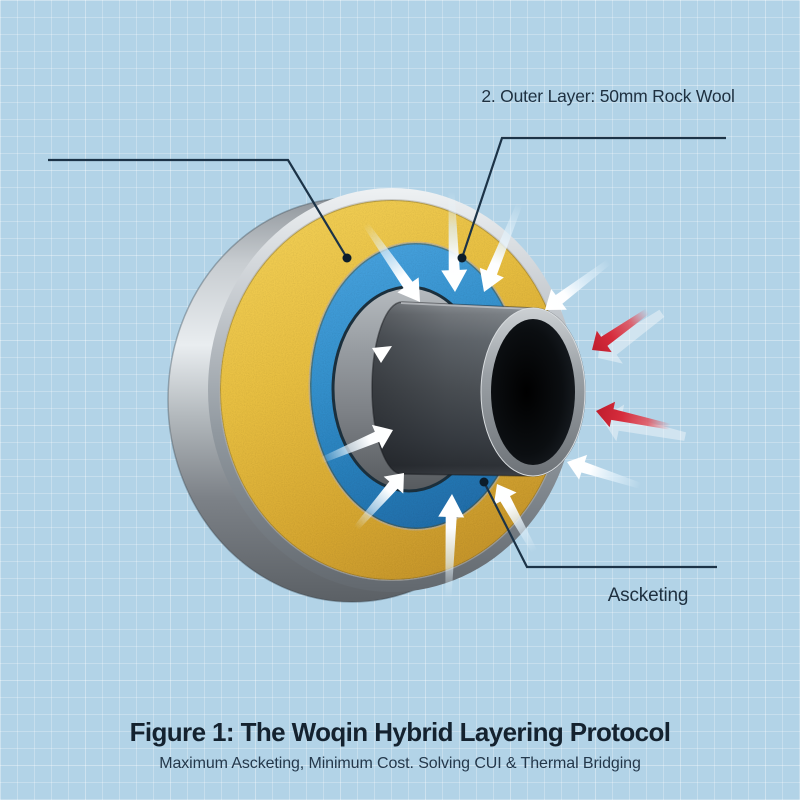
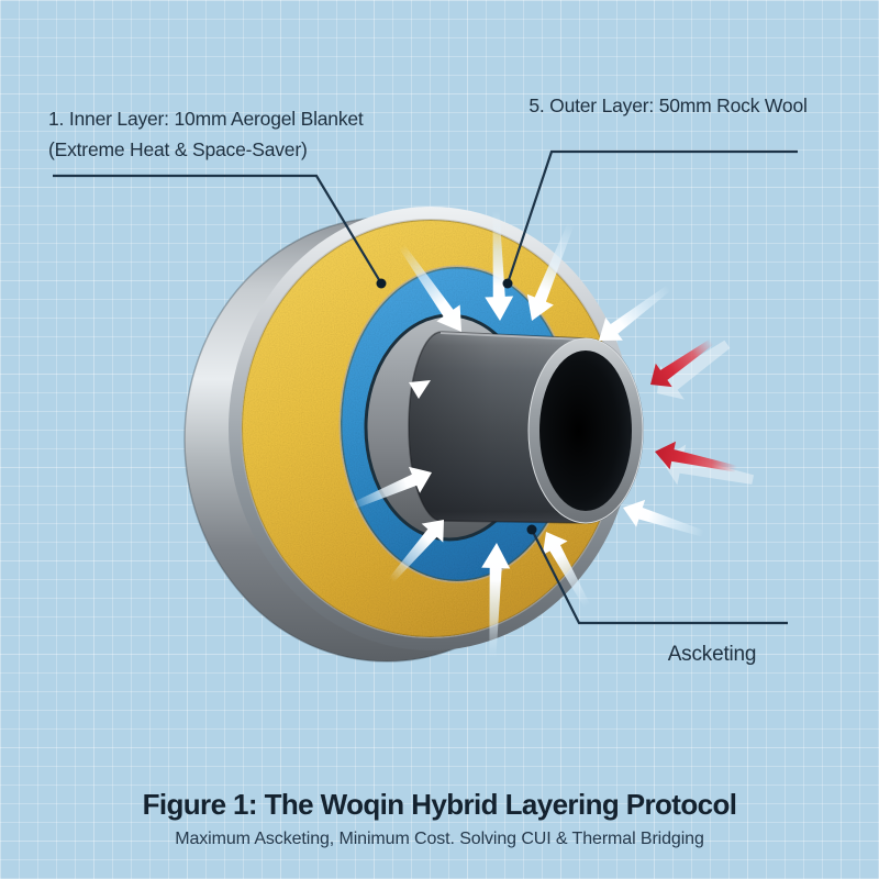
+ 1. Inner Layer: 10mm Aerogel Blanket
+ (Extreme Heat & Space-Saver)
- 2. Outer Layer: 50mm Rock Wool
+ 5. Outer Layer: 50mm Rock Wool
  Ascketing
  Figure 1: The Woqin Hybrid Layering Protocol
  Maximum Ascketing, Minimum Cost. Solving CUI & Thermal Bridging
